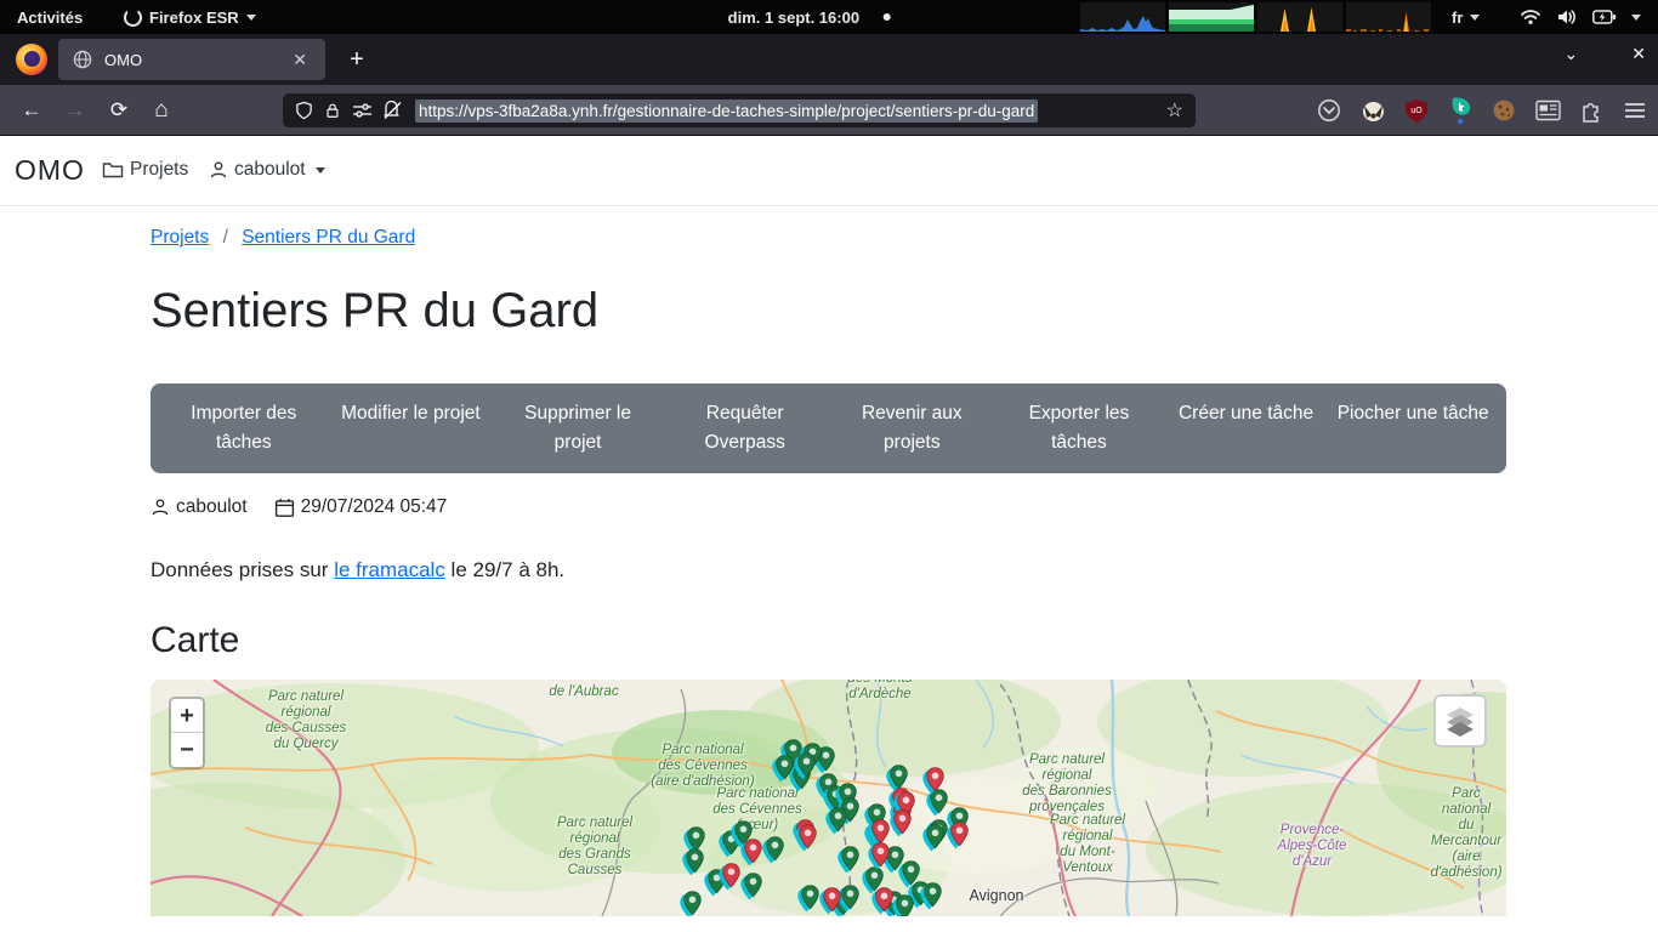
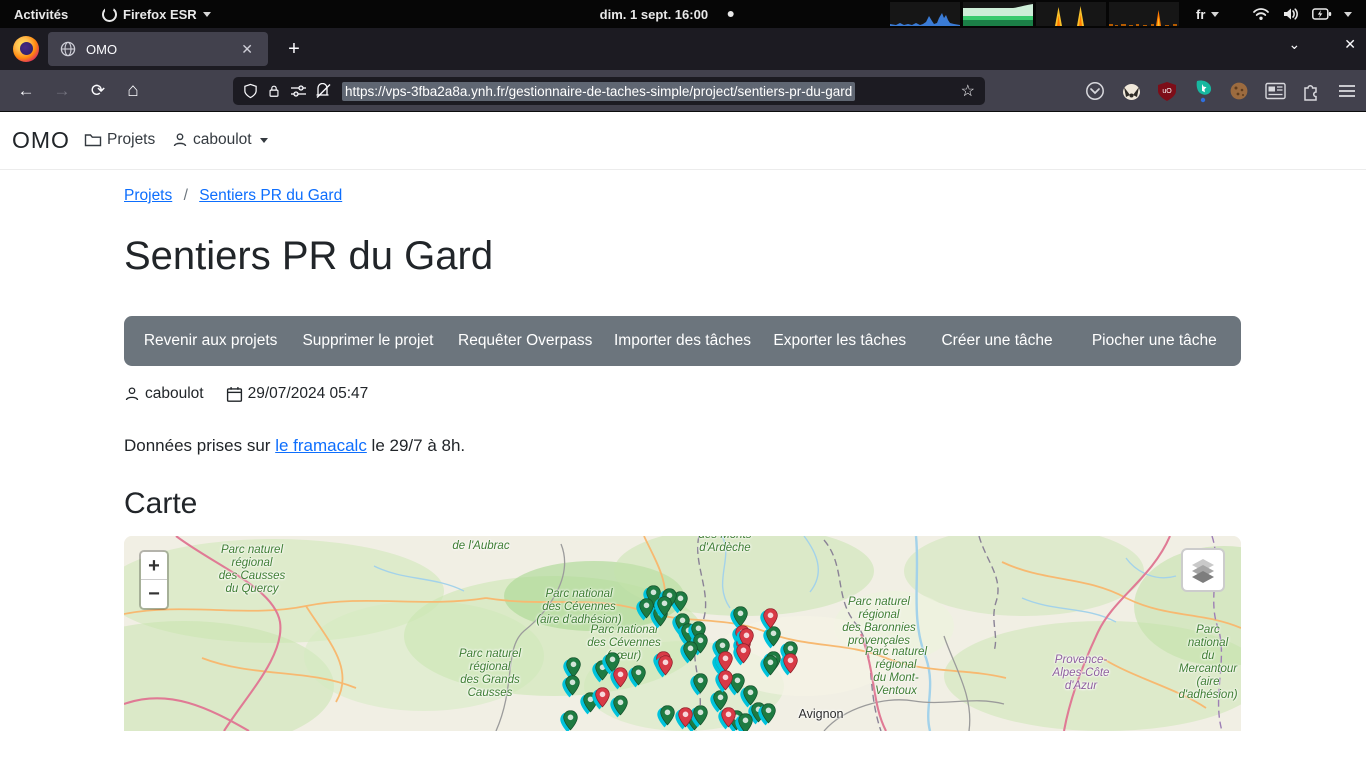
  Activités
  Firefox ESR
  dim. 1 sept. 16:00
  fr
  OMO
  ✕
  +
  ⌄
  ✕
  ←
  →
  ⟳
  ⌂
  https://vps-3fba2a8a.ynh.fr/gestionnaire-de-taches-simple/project/sentiers-pr-du-gard
  ☆
  OMO
  Projets
  caboulot
  Projets / Sentiers PR du Gard
  Sentiers PR du Gard
- Importer des tâches
+ Revenir aux projets
- Modifier le projet
  Supprimer le projet
  Requêter Overpass
- Revenir aux projets
+ Importer des tâches
  Exporter les tâches
  Créer une tâche
  Piocher une tâche
  caboulot
  29/07/2024 05:47
  Données prises sur le framacalc le 29/7 à 8h.
  Carte
  Parc naturel
  régional
  des Causses
  du Quercy
  de l'Aubrac
  d'Ardèche
  Parc national
  des Cévennes
  (aire d'adhésion)
  Parc national
  des Cévennes
  Parc naturel
  régional
  des Grands
  Causses
  Parc naturel
  régional
  des Baronnies
  provençales
  Parc naturel
  régional
  du Mont-
  Ventoux
  Provence-
  Alpes-Côte
  d'Azur
  Parc national
  du Mercantour
  (aire d'adhésion)
  Avignon
  +
  −
